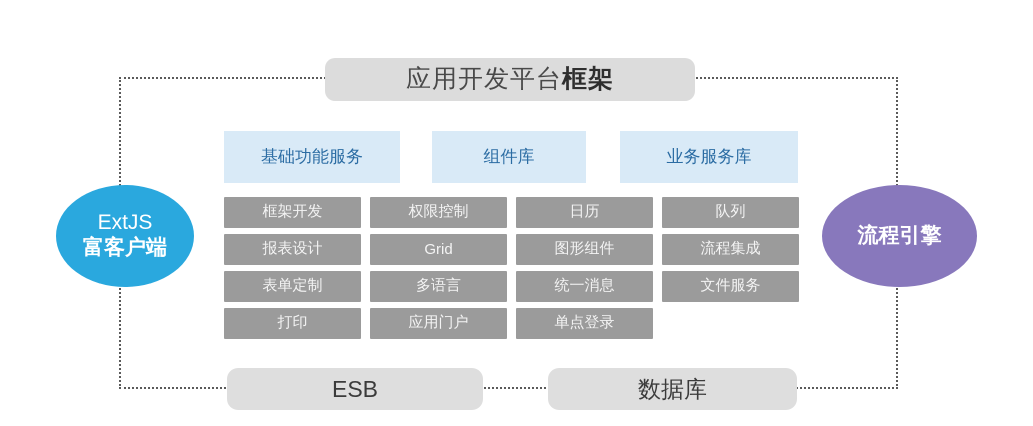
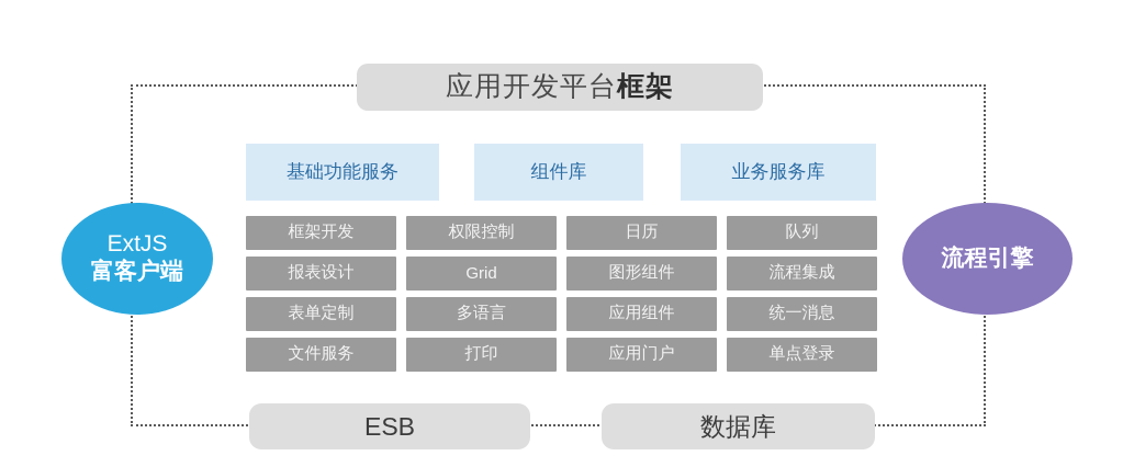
  应用开发平台
  框架
  基础功能服务
  组件库
  业务服务库
  框架开发
  权限控制
  日历
  队列
  报表设计
  Grid
  图形组件
  流程集成
  表单定制
  多语言
+ 应用组件
  统一消息
  文件服务
  打印
  应用门户
  单点登录
  ExtJS
  富客户端
  流程引擎
  ESB
  数据库
